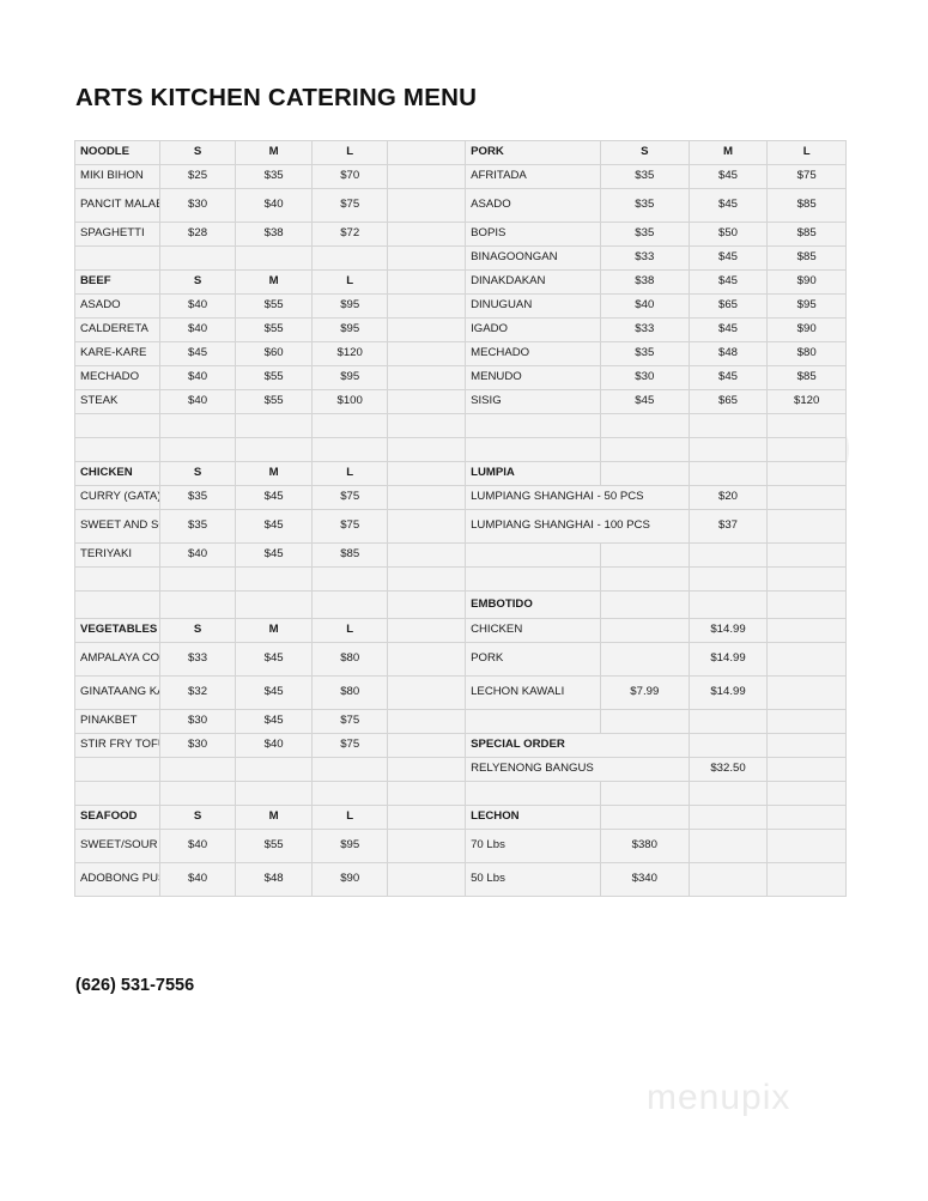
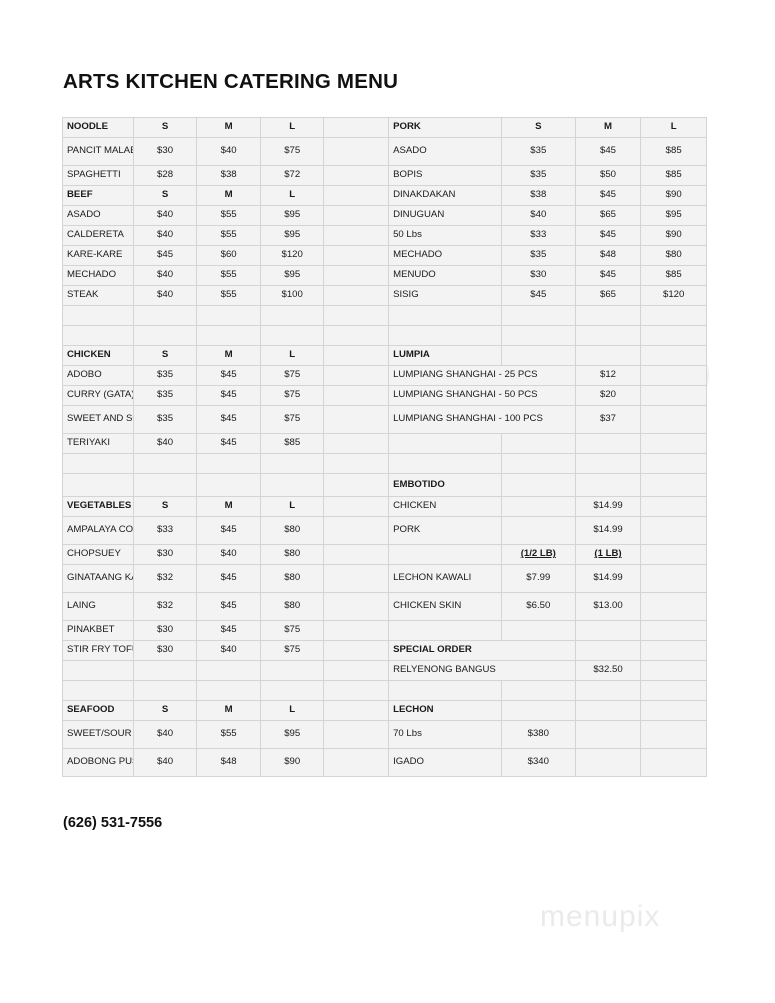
  ARTS KITCHEN CATERING MENU
  NOODLE	S	M	L		PORK	S	M	L
- MIKI BIHON	$25	$35	$70		AFRITADA	$35	$45	$75
  PANCIT MALA	$30	$40	$75		ASADO	$35	$45	$85
  SPAGHETTI	$28	$38	$72		BOPIS	$35	$50	$85
- 					BINAGOONGAN	$33	$45	$85
  BEEF	S	M	L		DINAKDAKAN	$38	$45	$90
  ASADO	$40	$55	$95		DINUGUAN	$40	$65	$95
- CALDERETA	$40	$55	$95		IGADO	$33	$45	$90
+ CALDERETA	$40	$55	$95		50 Lbs	$33	$45	$90
  KARE-KARE	$45	$60	$120		MECHADO	$35	$48	$80
  MECHADO	$40	$55	$95		MENUDO	$30	$45	$85
  STEAK	$40	$55	$100		SISIG	$45	$65	$120
  CHICKEN	S	M	L		LUMPIA
+ ADOBO	$35	$45	$75		LUMPIANG SHANGHAI - 25 PCS	$12
  CURRY (GATA	$35	$45	$75		LUMPIANG SHANGHAI - 50 PCS	$20
  SWEET AND S	$35	$45	$75		LUMPIANG SHANGHAI - 100 PCS	$37
  TERIYAKI	$40	$45	$85
  					EMBOTIDO
  VEGETABLES	S	M	L		CHICKEN		$14.99
  AMPALAYA CO	$33	$45	$80		PORK		$14.99
+ CHOPSUEY	$30	$40	$80			(1/2 LB)	(1 LB)
  GINATAANG K	$32	$45	$80		LECHON KAWALI	$7.99	$14.99
+ LAING	$32	$45	$80		CHICKEN SKIN	$6.50	$13.00
  PINAKBET	$30	$45	$75
  STIR FRY TOF	$30	$40	$75		SPECIAL ORDER
  					RELYENONG BANGUS	$32.50
  SEAFOOD	S	M	L		LECHON
  SWEET/SOUR	$40	$55	$95		70 Lbs	$380
- ADOBONG PU	$40	$48	$90		50 Lbs	$340
+ ADOBONG PU	$40	$48	$90		IGADO	$340
  (626) 531-7556
